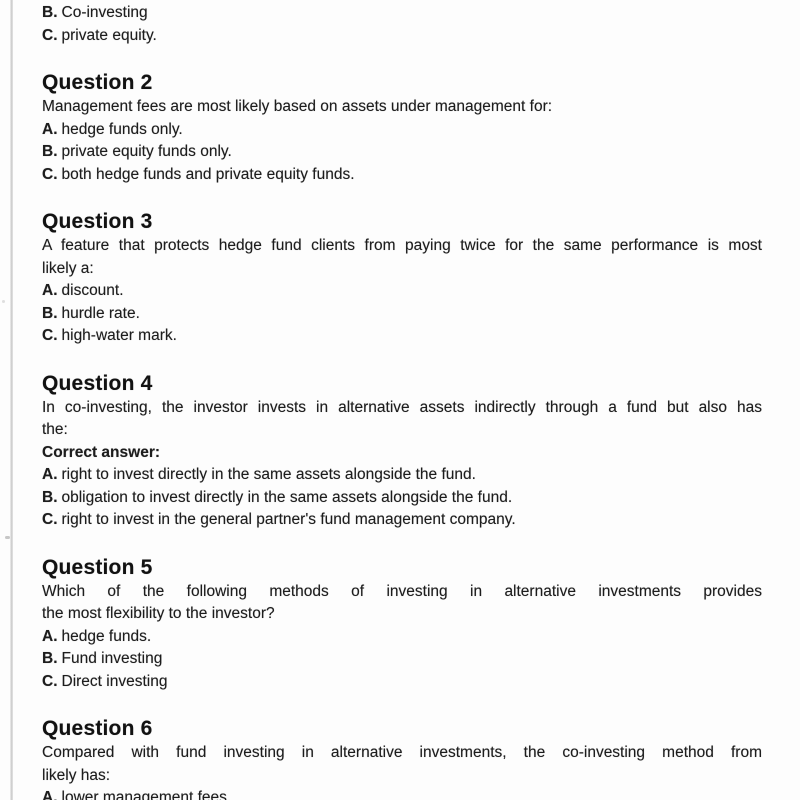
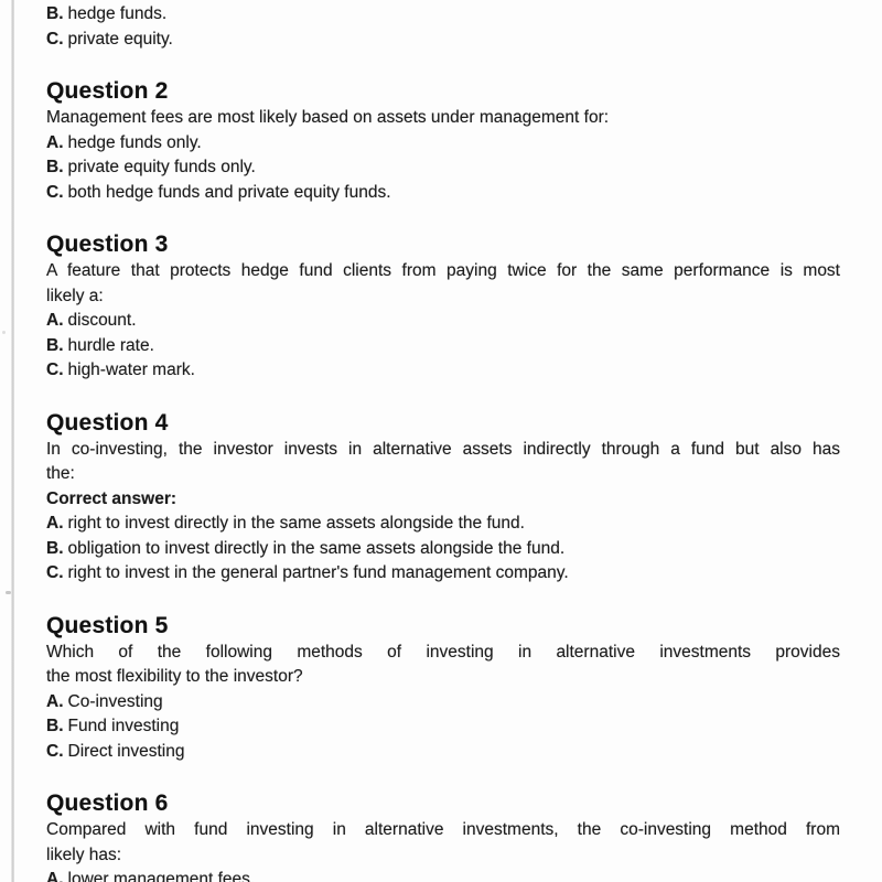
- B. Co-investing
+ B. hedge funds.
  C. private equity.
  Question 2
  Management fees are most likely based on assets under management for:
  A. hedge funds only.
  B. private equity funds only.
  C. both hedge funds and private equity funds.
  Question 3
  A feature that protects hedge fund clients from paying twice for the same performance is most
  likely a:
  A. discount.
  B. hurdle rate.
  C. high-water mark.
  Question 4
  In co-investing, the investor invests in alternative assets indirectly through a fund but also has
  the:
  Correct answer:
  A. right to invest directly in the same assets alongside the fund.
  B. obligation to invest directly in the same assets alongside the fund.
  C. right to invest in the general partner's fund management company.
  Question 5
  Which of the following methods of investing in alternative investments provides
  the most flexibility to the investor?
- A. hedge funds.
+ A. Co-investing
  B. Fund investing
  C. Direct investing
  Question 6
  Compared with fund investing in alternative investments, the co-investing method from
  likely has:
  A. lower management fees.
